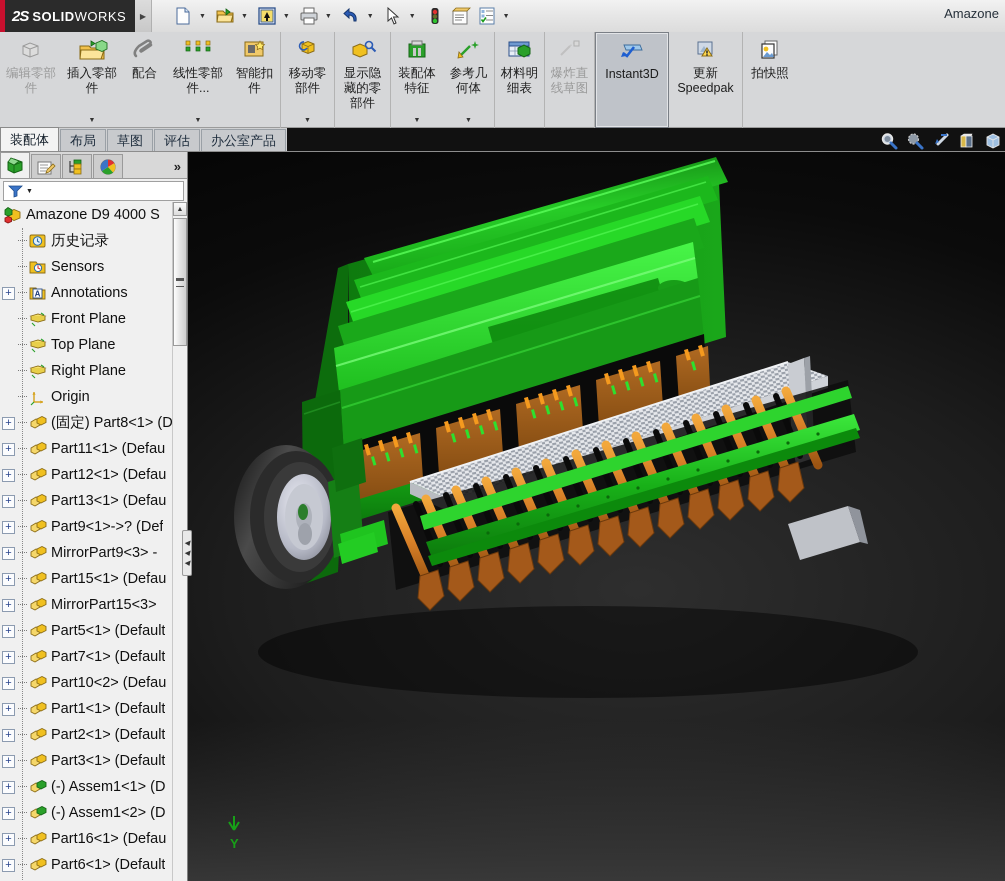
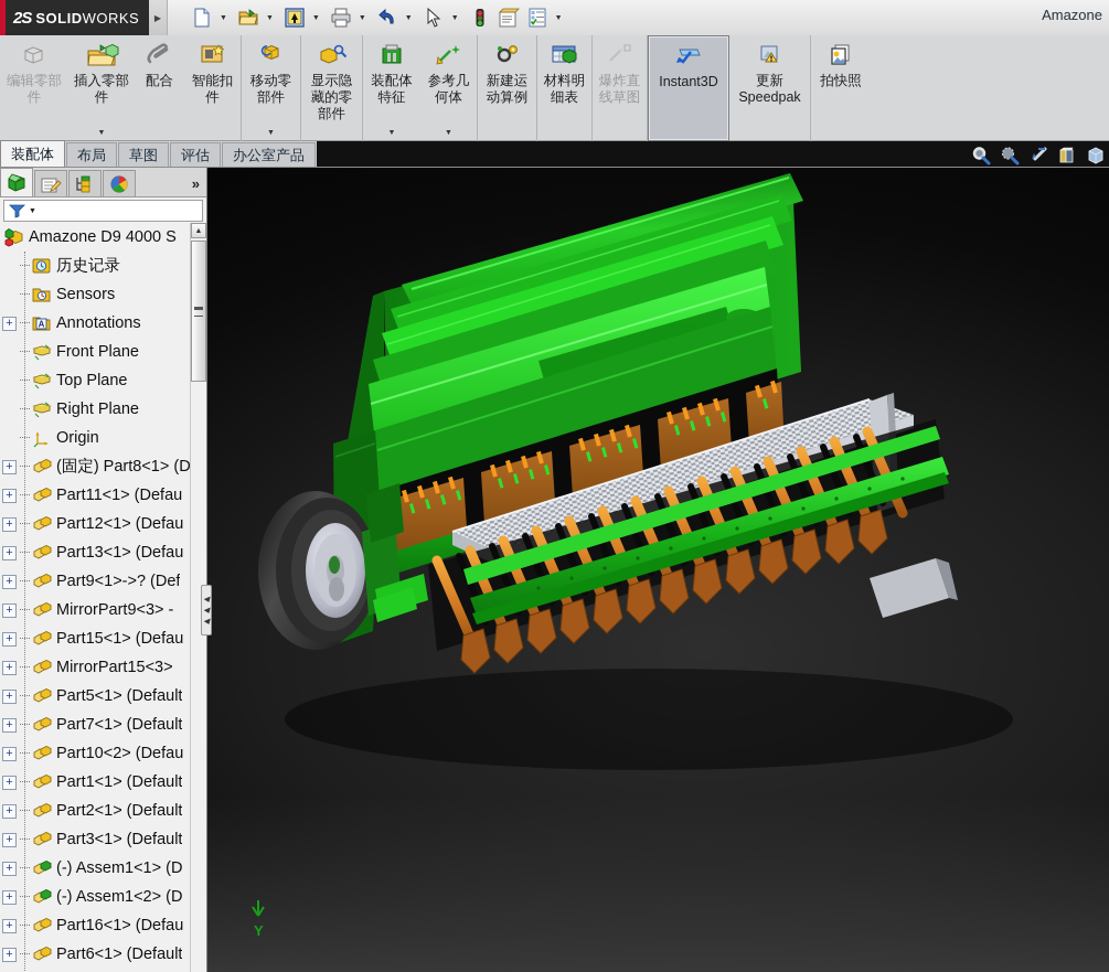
  2S
  SOLIDWORKS
  ▶
  Amazone
  编辑零部件
  插入零部件
  配合
- 线性零部件...
  智能扣件
  移动零部件
  显示隐藏的零部件
  装配体特征
  参考几何体
+ 新建运动算例
  材料明细表
  爆炸直线草图
  Instant3D
  更新Speedpak
  拍快照
  装配体
  布局
  草图
  评估
  办公室产品
  »
  Amazone D9 4000 S
  历史记录
  Sensors
  +
  A
  Annotations
  Front Plane
  Top Plane
  Right Plane
  Origin
  +
  (固定) Part8<1> (D
  +
  Part11<1> (Defau
  +
  Part12<1> (Defau
  +
  Part13<1> (Defau
  +
  Part9<1>->? (Def
  +
  MirrorPart9<3> -
  +
  Part15<1> (Defau
  +
  MirrorPart15<3>
  +
  Part5<1> (Default
  +
  Part7<1> (Default
  +
  Part10<2> (Defau
  +
  Part1<1> (Default
  +
  Part2<1> (Default
  +
  Part3<1> (Default
  +
  (-) Assem1<1> (D
  +
  (-) Assem1<2> (D
  +
  Part16<1> (Defau
  +
  Part6<1> (Default
  Y
